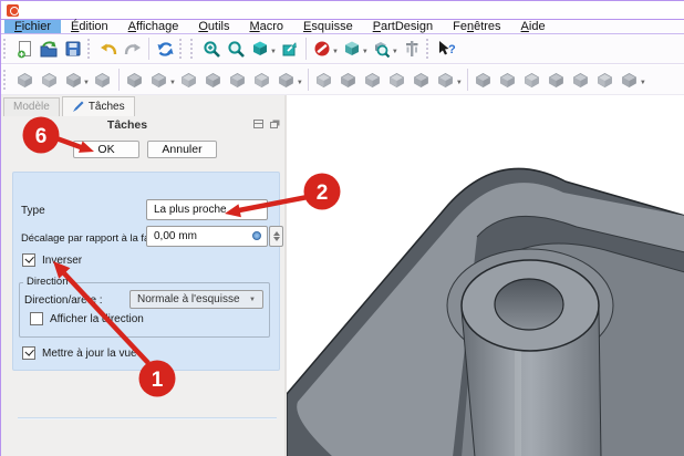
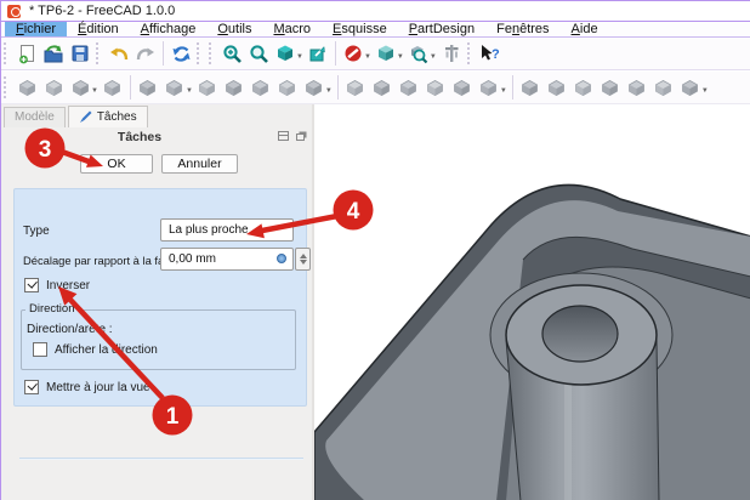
+ * TP6-2 - FreeCAD 1.0.0
  F
  ichier
  É
  dition
  A
  ffichage
  O
  utils
  M
  acro
  E
  squisse
  P
  artDesign
  Fe
  n
  êtres
  A
  ide
  ?
  Modèle
  Tâches
  Tâches
  OK
  Annuler
  Type
  La plus proche
  Décalage par rapport à la f
  0,00 mm
  Inverser
  Direction
  Direction/arêe :
- Normale à l'esquisse
  Afficher larection
  Mettre à jour la vue
  1
- 2
+ 4
- 6
+ 3
